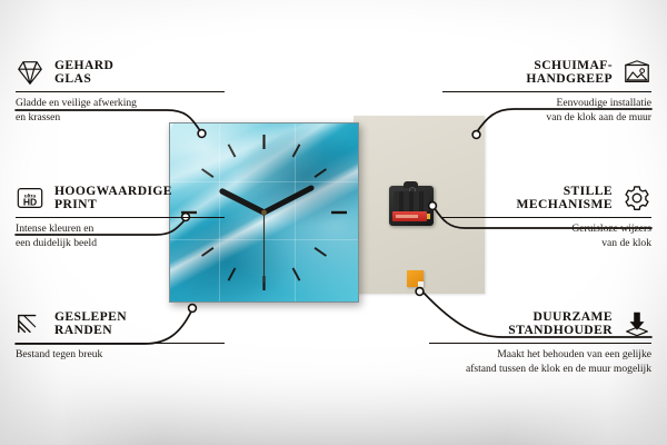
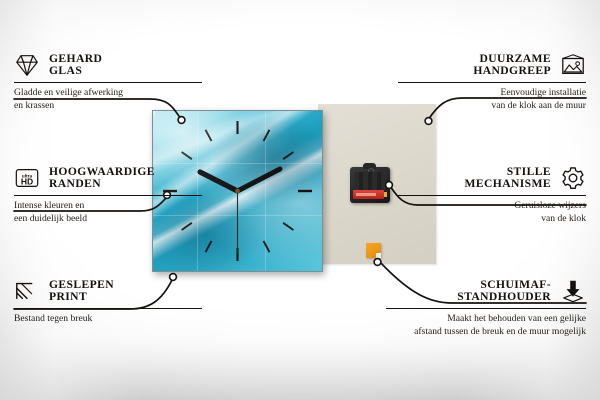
  GEHARD
  GLAS
  Gladde en veilige afwerking
  en krassen
  HD
  HOOGWAARDIGE
- PRINT
+ RANDEN
  Intense kleuren en
  een duidelijk beeld
  GESLEPEN
- RANDEN
+ PRINT
  Bestand tegen breuk
- SCHUIMAF-
+ DUURZAME
  HANDGREEP
  Eenvoudige installatie
  van de klok aan de muur
  STILLE
  MECHANISME
  Geruisloze wijzers
  van de klok
- DUURZAME
+ SCHUIMAF-
  STANDHOUDER
  Maakt het behouden van een gelijke
- afstand tussen de klok en de muur mogelijk
+ afstand tussen de breuk en de muur mogelijk
